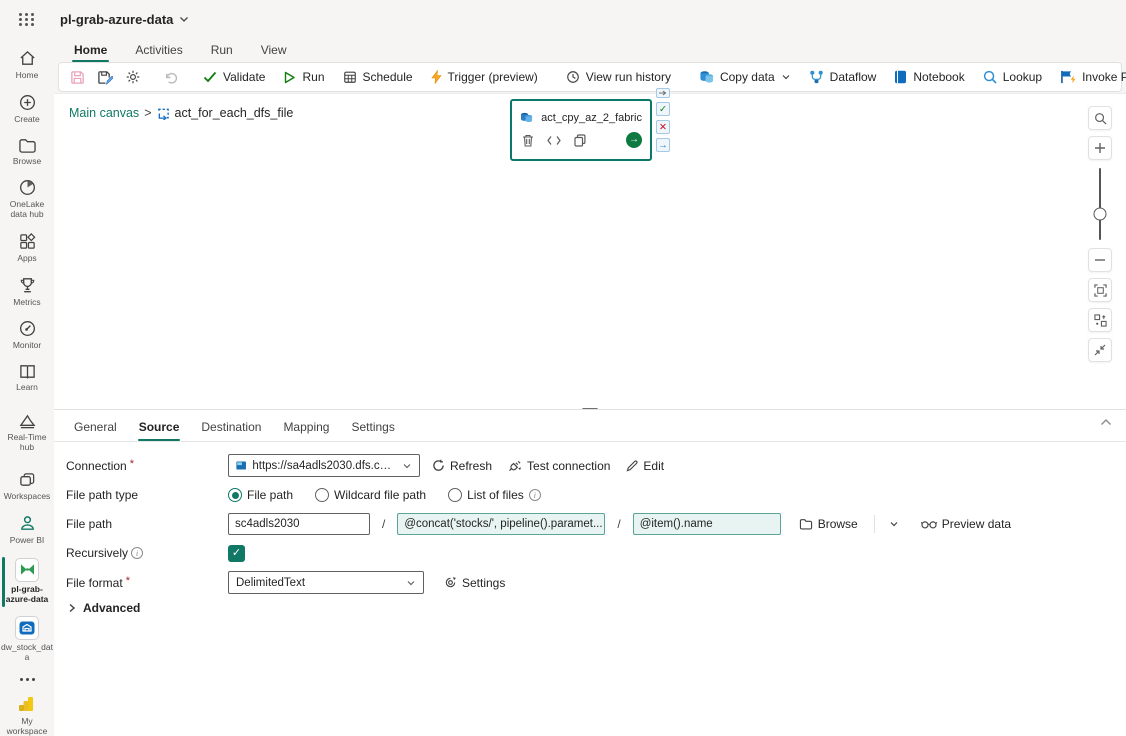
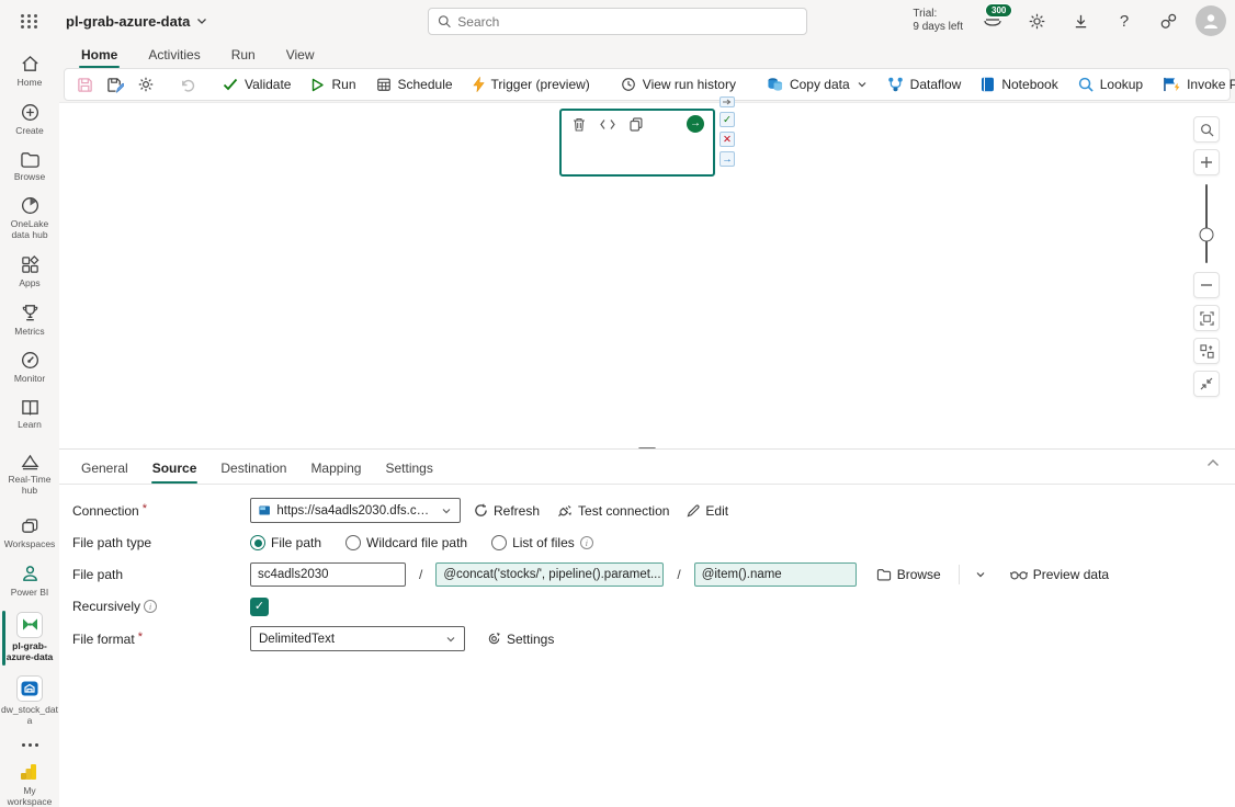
  pl-grab-azure-data
+ Search
+ Trial:
+ 9 days left
+ 300
+ ?
  Home
  Create
  Browse
  OneLake data hub
  Apps
  Metrics
  Monitor
  Learn
  Real-Time hub
  Workspaces
  Power BI
  pl-grab-azure-data
  dw_stock_data
  My workspace
  Home
  Activities
  Run
  View
  Validate
  Run
  Schedule
  Trigger (preview)
  View run history
  Copy data
  Dataflow
  Notebook
  Lookup
- Main canvas
- >
- act_for_each_dfs_file
- act_cpy_az_2_fabric
  →
  ✓
  ✕
  →
  General
  Source
  Destination
  Mapping
  Settings
  Connection
  *
  https://sa4adls2030.dfs.core
  Refresh
  Test connection
  Edit
  File path type
  File path
  Wildcard file path
  List of files
  i
  File path
  sc4adls2030
  /
  @concat('stocks/', pipeline().paramet...
  /
  @item().name
  Browse
  Preview data
  Recursively
  i
  ✓
  File format
  *
  DelimitedText
  Settings
- Advanced
